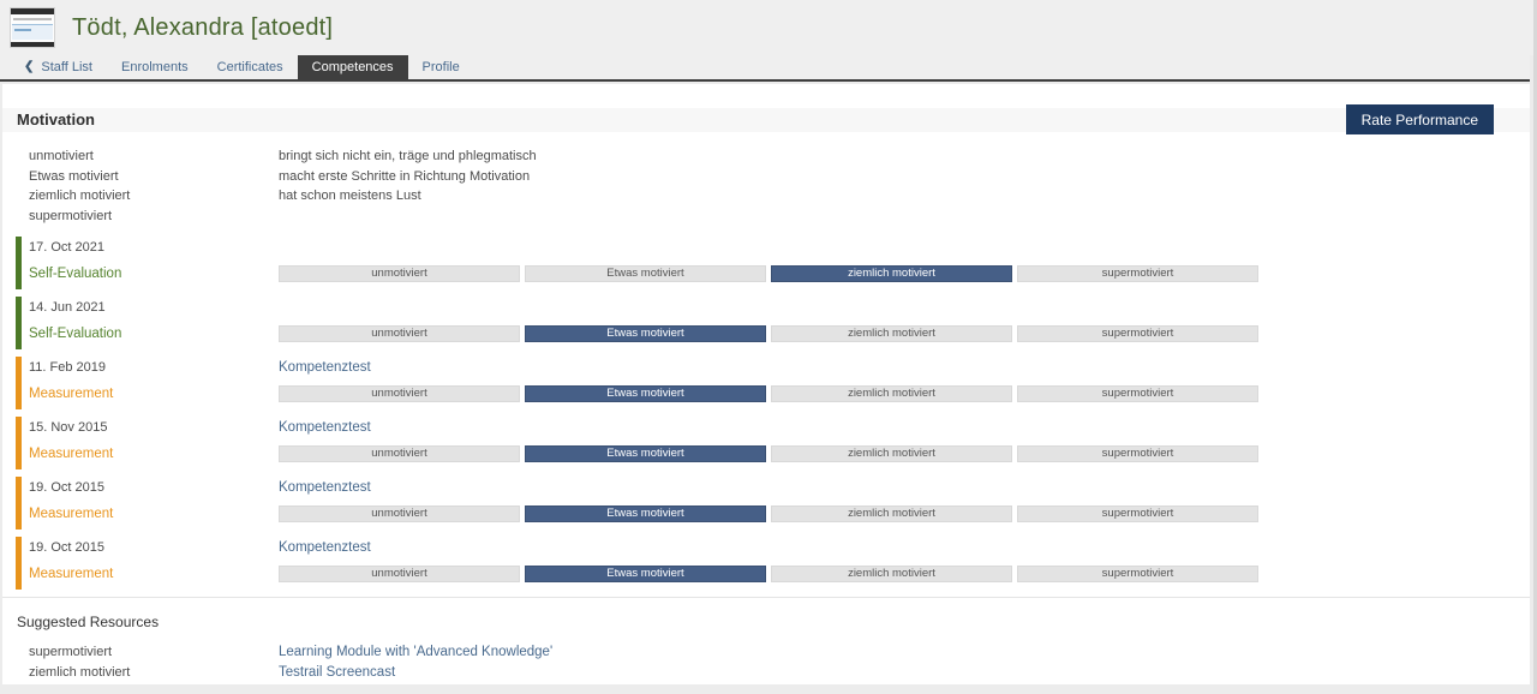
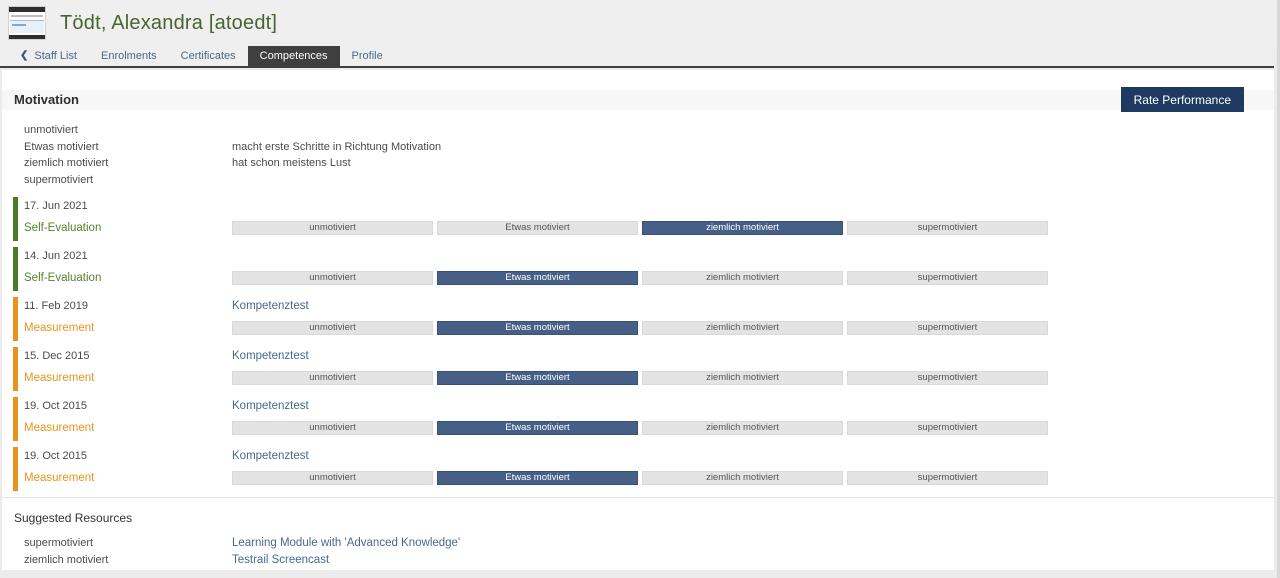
  Tödt, Alexandra [atoedt]
  ❮
  Staff List
  Enrolments
  Certificates
  Competences
  Profile
  Motivation
  Rate Performance
  unmotiviert
- bringt sich nicht ein, träge und phlegmatisch
  Etwas motiviert
  macht erste Schritte in Richtung Motivation
  ziemlich motiviert
  hat schon meistens Lust
  supermotiviert
- 17. Oct 2021
+ 17. Jun 2021
  Self-Evaluation
  unmotiviert
  Etwas motiviert
  ziemlich motiviert
  supermotiviert
  14. Jun 2021
  Self-Evaluation
  unmotiviert
  Etwas motiviert
  ziemlich motiviert
  supermotiviert
  11. Feb 2019
  Kompetenztest
  Measurement
  unmotiviert
  Etwas motiviert
  ziemlich motiviert
  supermotiviert
- 15. Nov 2015
+ 15. Dec 2015
  Kompetenztest
  Measurement
  unmotiviert
  Etwas motiviert
  ziemlich motiviert
  supermotiviert
  19. Oct 2015
  Kompetenztest
  Measurement
  unmotiviert
  Etwas motiviert
  ziemlich motiviert
  supermotiviert
  19. Oct 2015
  Kompetenztest
  Measurement
  unmotiviert
  Etwas motiviert
  ziemlich motiviert
  supermotiviert
  Suggested Resources
  supermotiviert
  Learning Module with 'Advanced Knowledge'
  ziemlich motiviert
  Testrail Screencast
